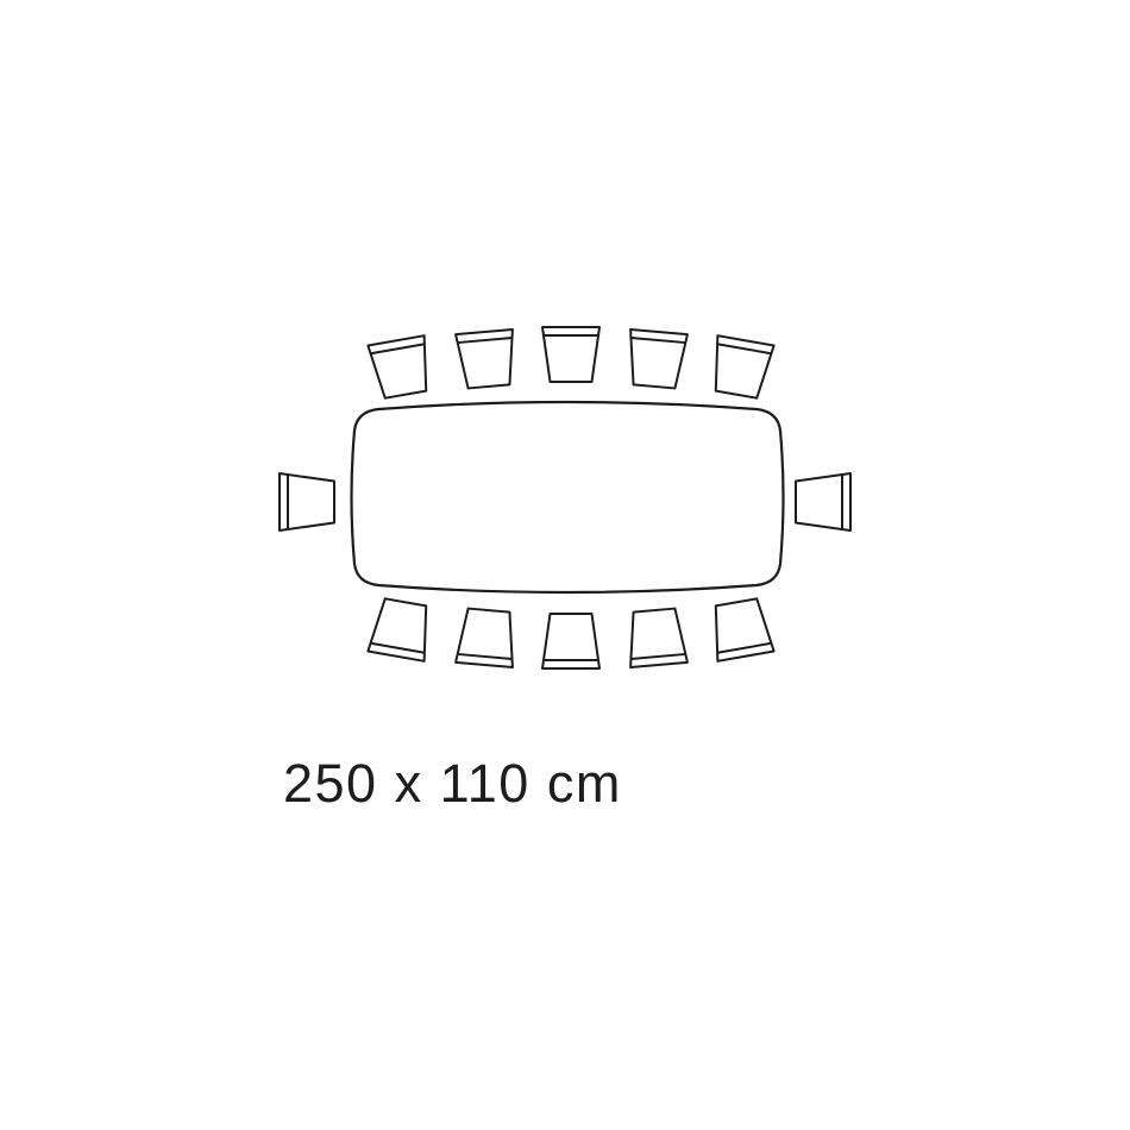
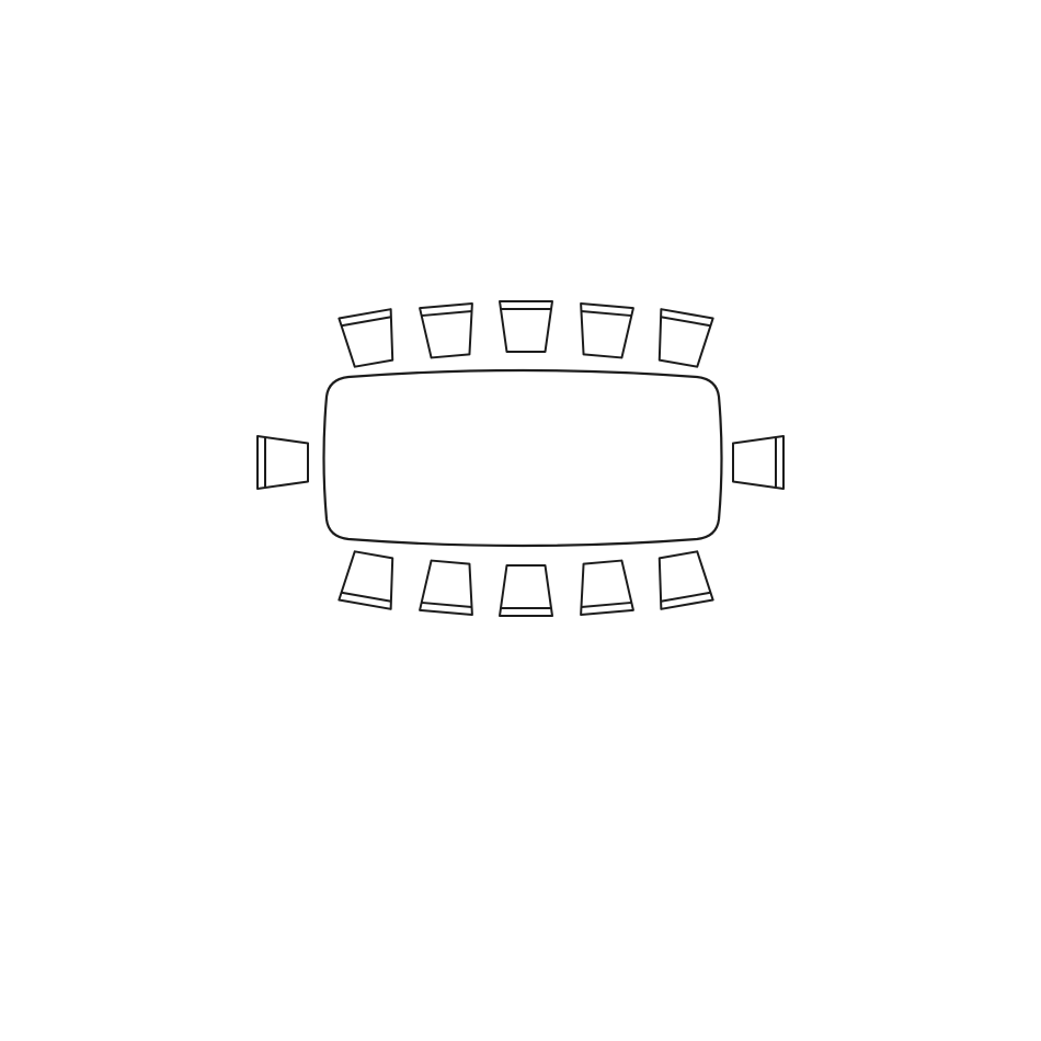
- 250 x 110 cm
